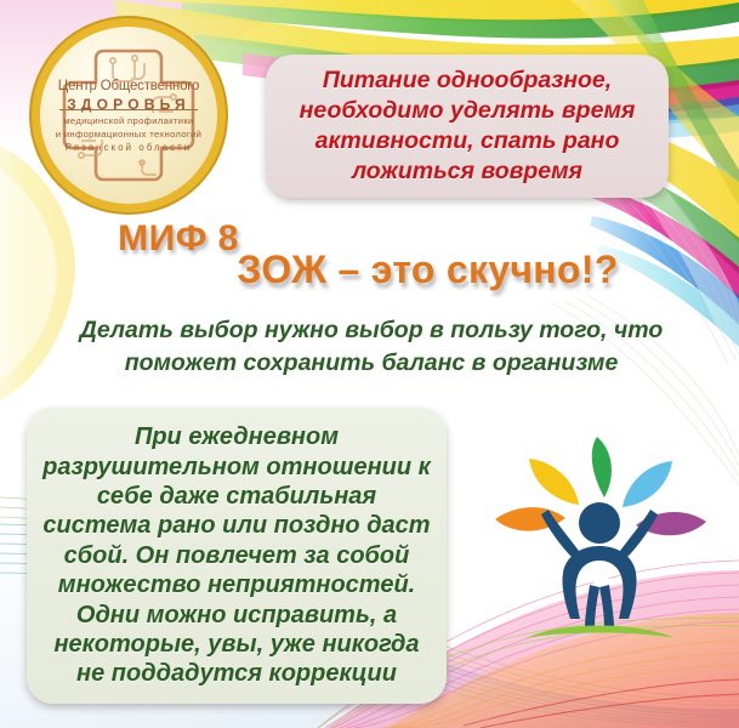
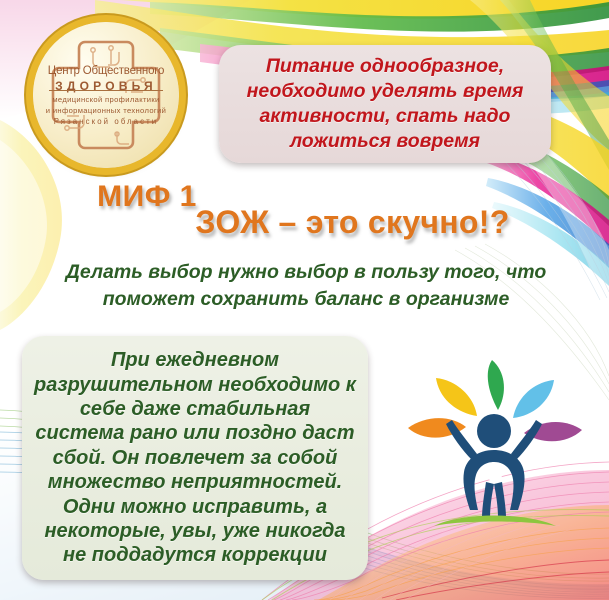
  Центр Общественного
  ЗДОРОВЬЯ
  медицинской профилактики
  и информационных технологий
  Рязанской области
- Питание однообразное, необходимо уделять время активности, спать рано ложиться вовремя
+ Питание однообразное, необходимо уделять время активности, спать надо ложиться вовремя
- МИФ 8
+ МИФ 1
  ЗОЖ – это скучно!?
  Делать выбор нужно выбор в пользу того, что поможет сохранить баланс в организме
- При ежедневном разрушительном отношении к себе даже стабильная система рано или поздно даст сбой. Он повлечет за собой множество неприятностей. Одни можно исправить, а некоторые, увы, уже никогда не поддадутся коррекции
+ При ежедневном разрушительном необходимо к себе даже стабильная система рано или поздно даст сбой. Он повлечет за собой множество неприятностей. Одни можно исправить, а некоторые, увы, уже никогда не поддадутся коррекции
